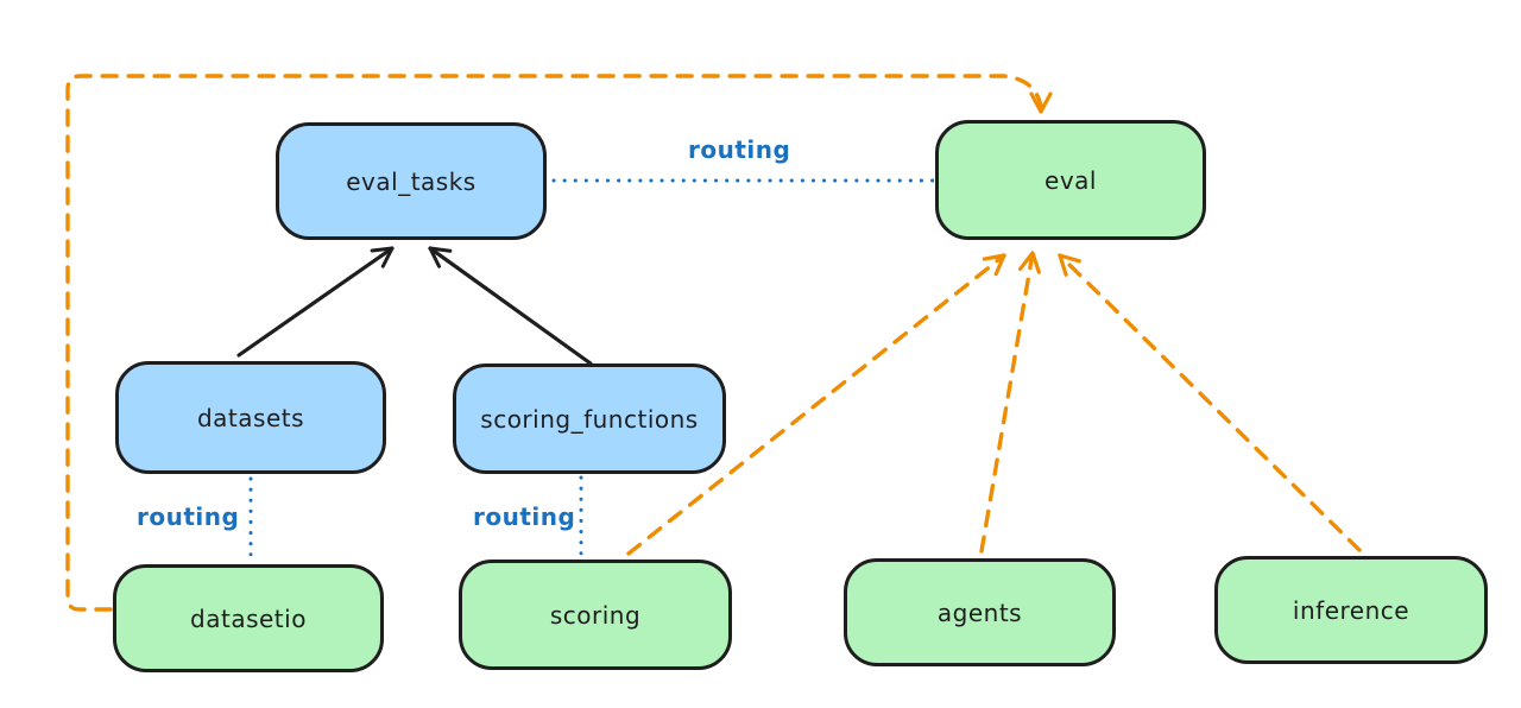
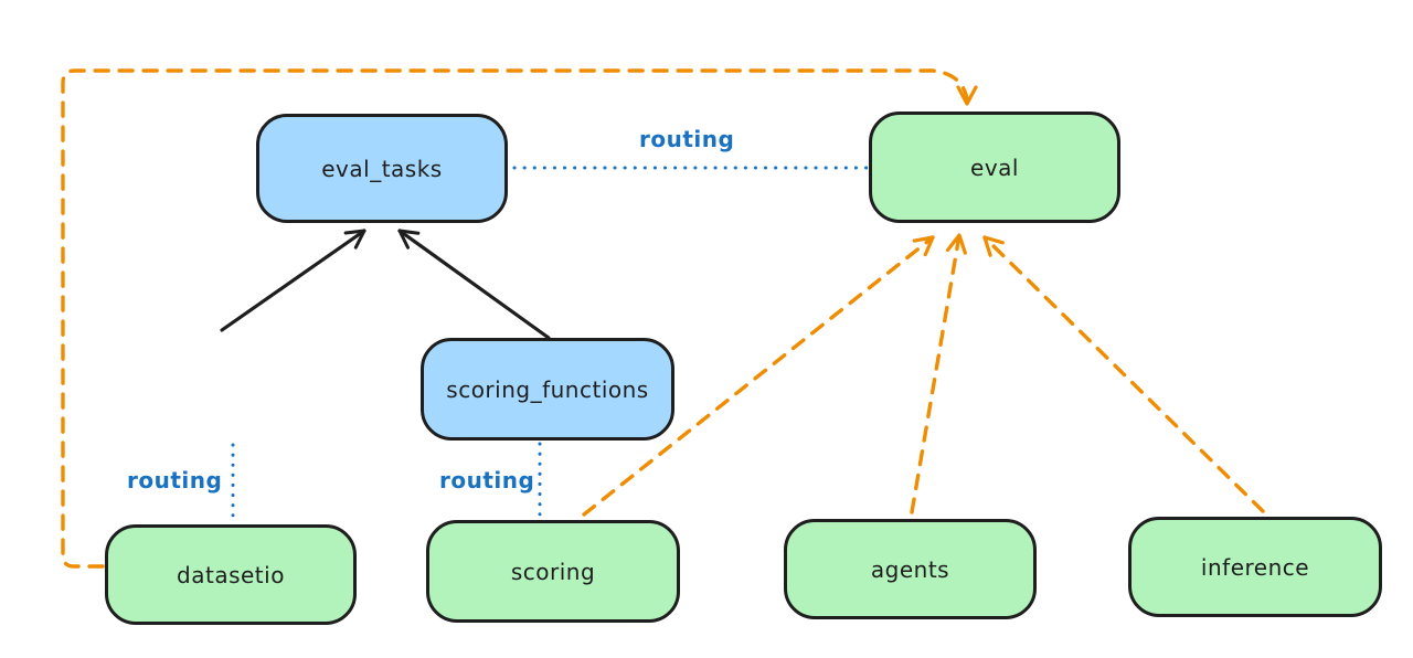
  eval_tasks
  eval
- datasets
  scoring_functions
  datasetio
  scoring
  agents
  inference
  routing
  routing
  routing
